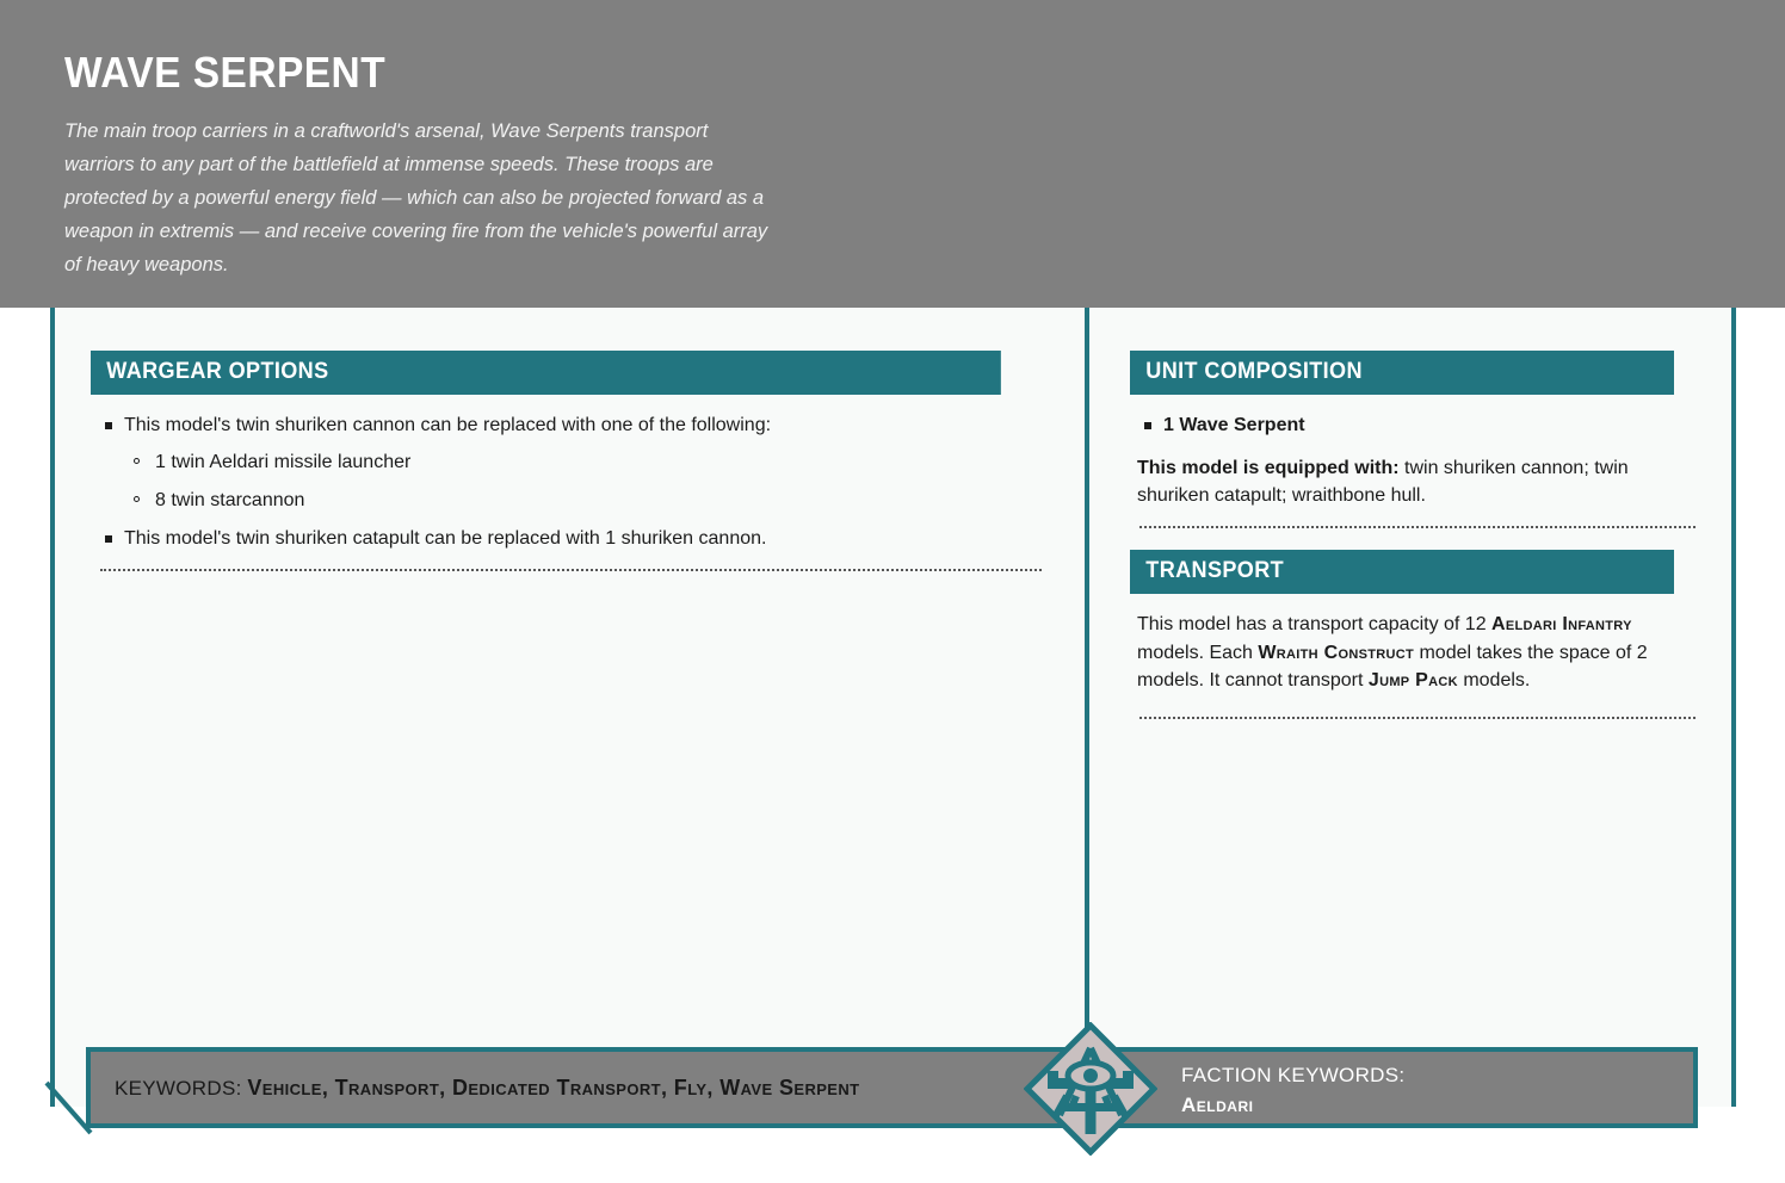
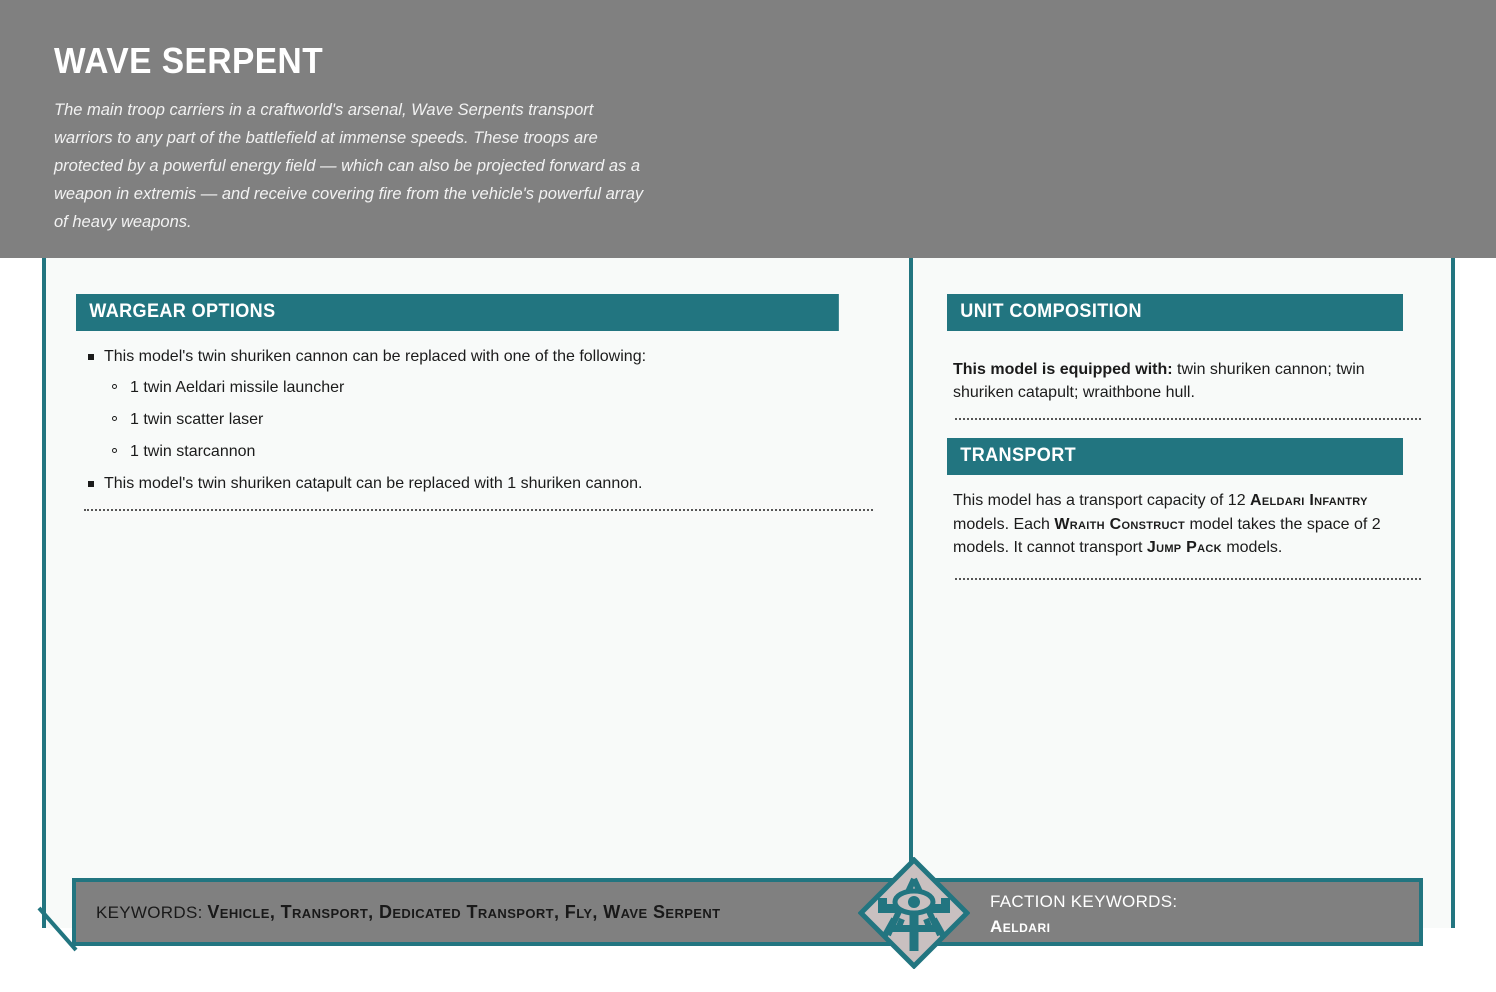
  WAVE SERPENT
  The main troop carriers in a craftworld's arsenal, Wave Serpents transport warriors to any part of the battlefield at immense speeds. These troops are protected by a powerful energy field — which can also be projected forward as a weapon in extremis — and receive covering fire from the vehicle's powerful array of heavy weapons.
  WARGEAR OPTIONS
  This model's twin shuriken cannon can be replaced with one of the following:
  1 twin Aeldari missile launcher
+ 1 twin scatter laser
- 8 twin starcannon
+ 1 twin starcannon
  This model's twin shuriken catapult can be replaced with 1 shuriken cannon.
  UNIT COMPOSITION
- 1 Wave Serpent
  This model is equipped with: twin shuriken cannon; twin shuriken catapult; wraithbone hull.
  TRANSPORT
  This model has a transport capacity of 12 Aeldari Infantry models. Each Wraith Construct model takes the space of 2 models. It cannot transport Jump Pack models.
  KEYWORDS: Vehicle, Transport, Dedicated Transport, Fly, Wave Serpent
  FACTION KEYWORDS:
  Aeldari
